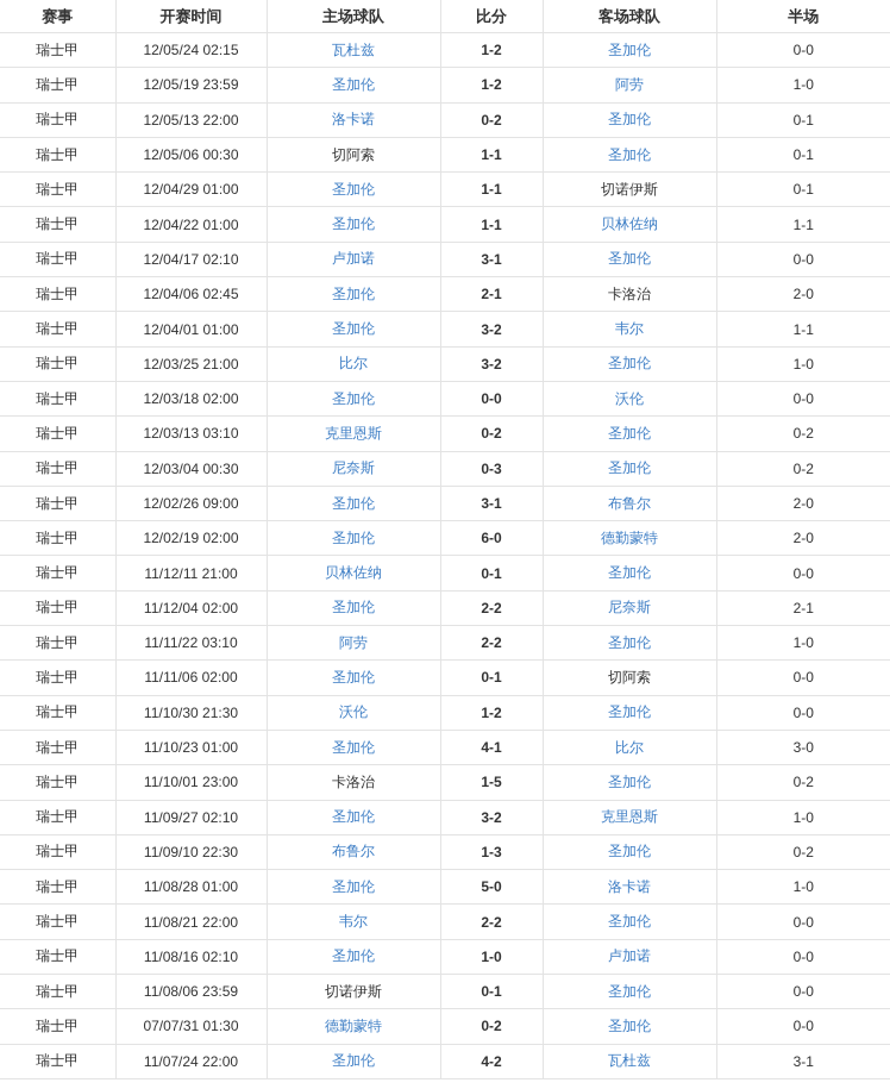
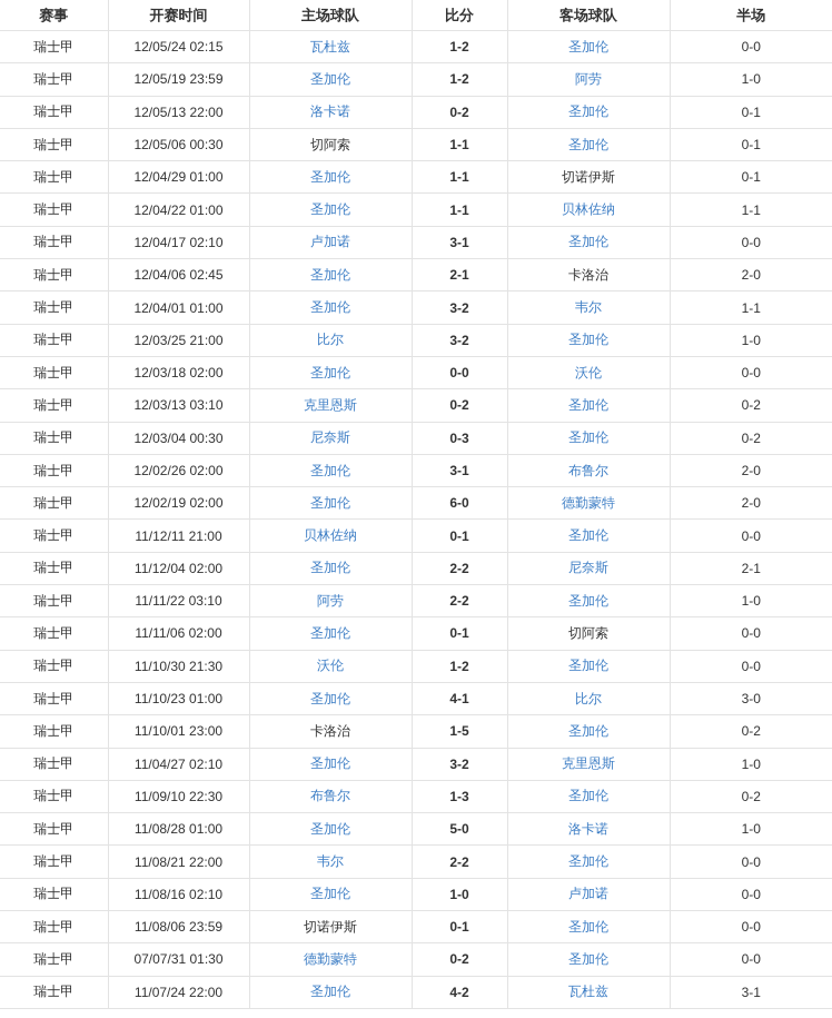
  赛事	开赛时间	主场球队	比分	客场球队	半场
  瑞士甲	12/05/24 02:15	瓦杜兹	1-2	圣加伦	0-0
  瑞士甲	12/05/19 23:59	圣加伦	1-2	阿劳	1-0
  瑞士甲	12/05/13 22:00	洛卡诺	0-2	圣加伦	0-1
  瑞士甲	12/05/06 00:30	切阿索	1-1	圣加伦	0-1
  瑞士甲	12/04/29 01:00	圣加伦	1-1	切诺伊斯	0-1
  瑞士甲	12/04/22 01:00	圣加伦	1-1	贝林佐纳	1-1
  瑞士甲	12/04/17 02:10	卢加诺	3-1	圣加伦	0-0
  瑞士甲	12/04/06 02:45	圣加伦	2-1	卡洛治	2-0
  瑞士甲	12/04/01 01:00	圣加伦	3-2	韦尔	1-1
  瑞士甲	12/03/25 21:00	比尔	3-2	圣加伦	1-0
  瑞士甲	12/03/18 02:00	圣加伦	0-0	沃伦	0-0
  瑞士甲	12/03/13 03:10	克里恩斯	0-2	圣加伦	0-2
  瑞士甲	12/03/04 00:30	尼奈斯	0-3	圣加伦	0-2
- 瑞士甲	12/02/26 09:00	圣加伦	3-1	布鲁尔	2-0
+ 瑞士甲	12/02/26 02:00	圣加伦	3-1	布鲁尔	2-0
  瑞士甲	12/02/19 02:00	圣加伦	6-0	德勤蒙特	2-0
  瑞士甲	11/12/11 21:00	贝林佐纳	0-1	圣加伦	0-0
  瑞士甲	11/12/04 02:00	圣加伦	2-2	尼奈斯	2-1
  瑞士甲	11/11/22 03:10	阿劳	2-2	圣加伦	1-0
  瑞士甲	11/11/06 02:00	圣加伦	0-1	切阿索	0-0
  瑞士甲	11/10/30 21:30	沃伦	1-2	圣加伦	0-0
  瑞士甲	11/10/23 01:00	圣加伦	4-1	比尔	3-0
  瑞士甲	11/10/01 23:00	卡洛治	1-5	圣加伦	0-2
- 瑞士甲	11/09/27 02:10	圣加伦	3-2	克里恩斯	1-0
+ 瑞士甲	11/04/27 02:10	圣加伦	3-2	克里恩斯	1-0
  瑞士甲	11/09/10 22:30	布鲁尔	1-3	圣加伦	0-2
  瑞士甲	11/08/28 01:00	圣加伦	5-0	洛卡诺	1-0
  瑞士甲	11/08/21 22:00	韦尔	2-2	圣加伦	0-0
  瑞士甲	11/08/16 02:10	圣加伦	1-0	卢加诺	0-0
  瑞士甲	11/08/06 23:59	切诺伊斯	0-1	圣加伦	0-0
  瑞士甲	07/07/31 01:30	德勤蒙特	0-2	圣加伦	0-0
  瑞士甲	11/07/24 22:00	圣加伦	4-2	瓦杜兹	3-1
